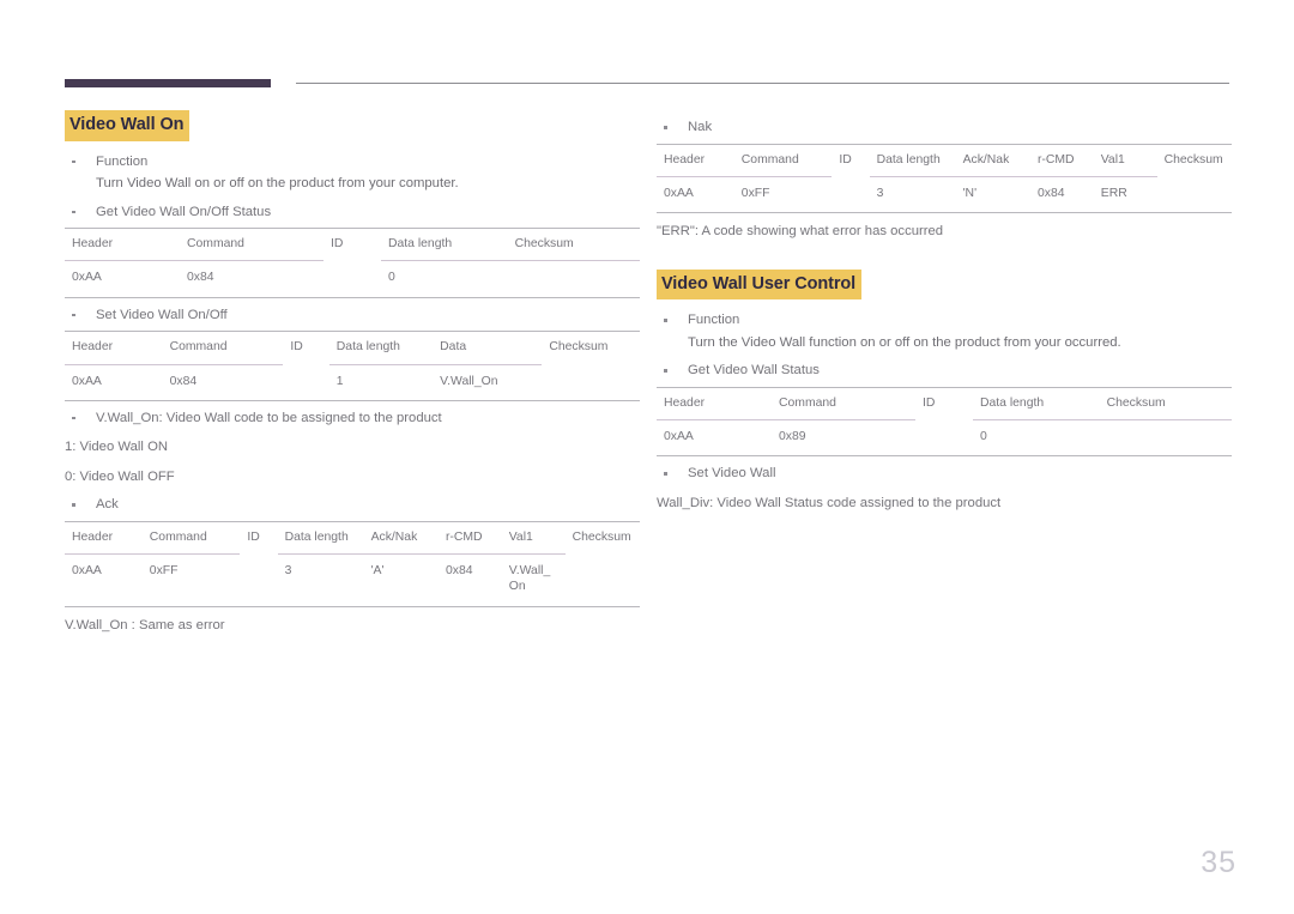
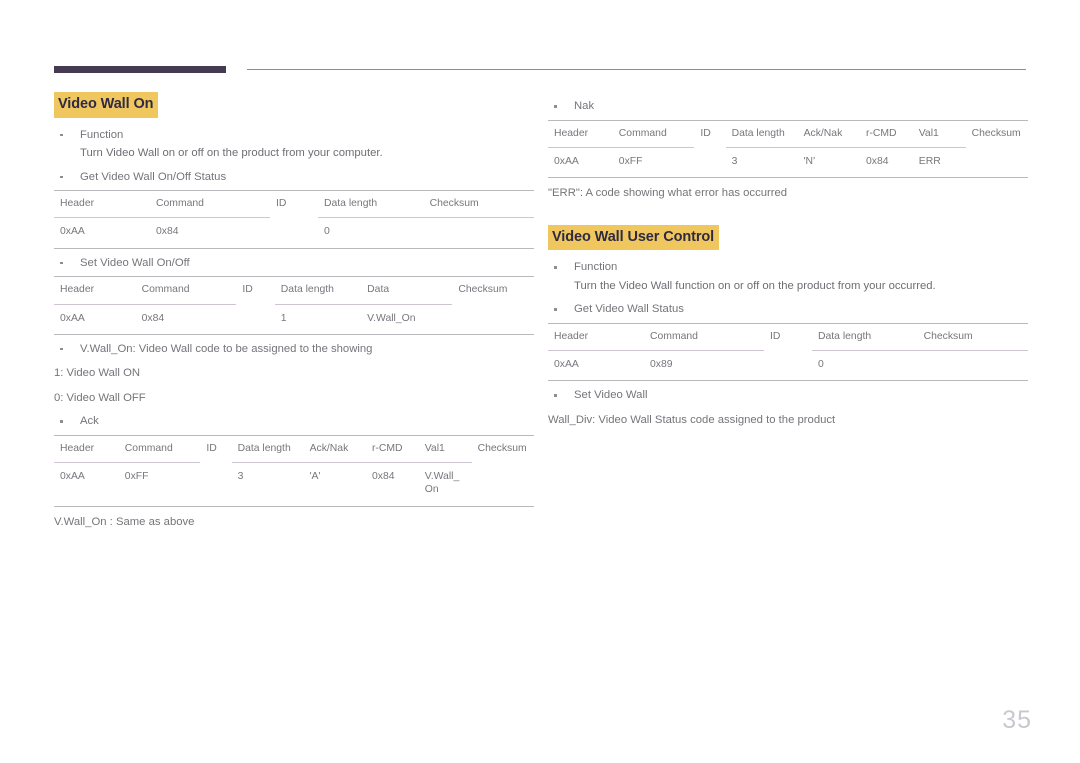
  Video Wall On
  Function
  Turn Video Wall on or off on the product from your computer.
  Get Video Wall On/Off Status
  Header	Command	ID	Data length	Checksum
  0xAA	0x84		0
  Set Video Wall On/Off
  Header	Command	ID	Data length	Data	Checksum
  0xAA	0x84		1	V.Wall_On
- V.Wall_On: Video Wall code to be assigned to the product
+ V.Wall_On: Video Wall code to be assigned to the showing
  1: Video Wall ON
  0: Video Wall OFF
  Ack
  Header	Command	ID	Data length	Ack/Nak	r-CMD	Val1	Checksum
  0xAA	0xFF		3	'A'	0x84	V.Wall_ On
- V.Wall_On : Same as error
+ V.Wall_On : Same as above
  Nak
  Header	Command	ID	Data length	Ack/Nak	r-CMD	Val1	Checksum
  0xAA	0xFF		3	'N'	0x84	ERR
  "ERR": A code showing what error has occurred
  Video Wall User Control
  Function
  Turn the Video Wall function on or off on the product from your occurred.
  Get Video Wall Status
  Header	Command	ID	Data length	Checksum
  0xAA	0x89		0
  Set Video Wall
  Wall_Div: Video Wall Status code assigned to the product
  35
